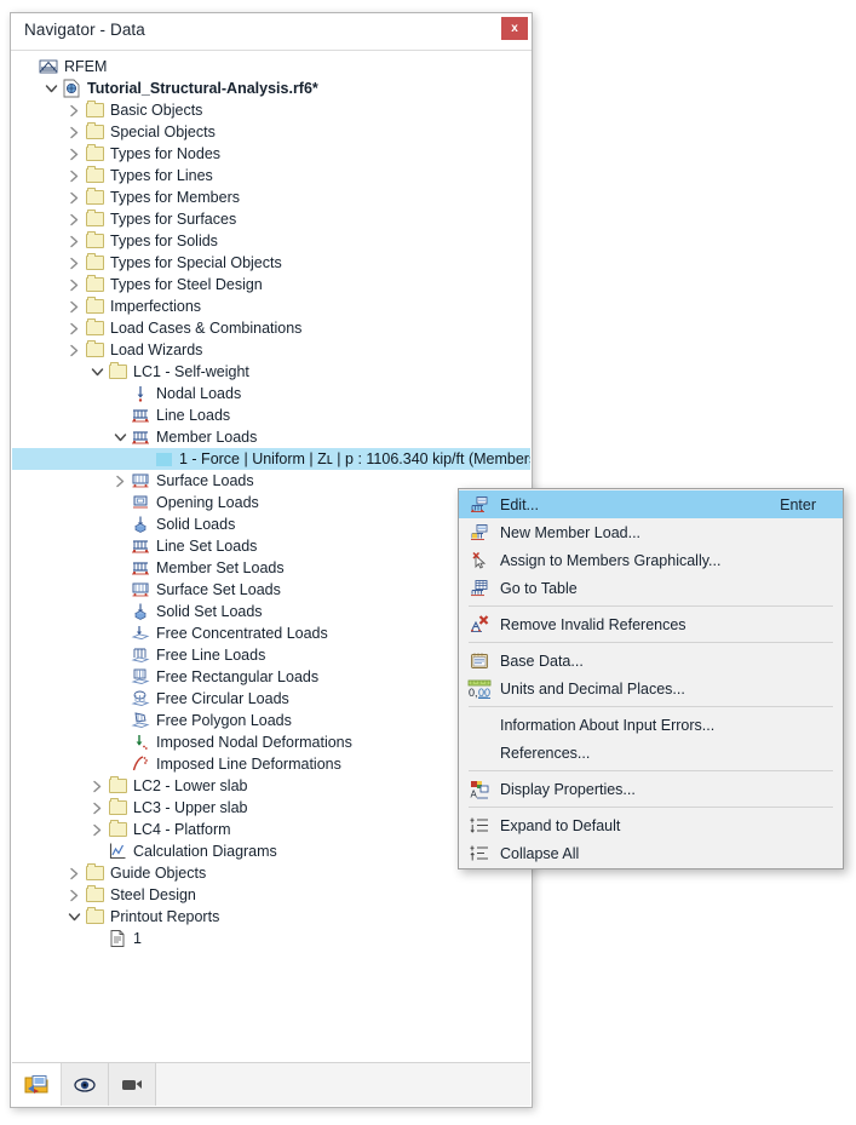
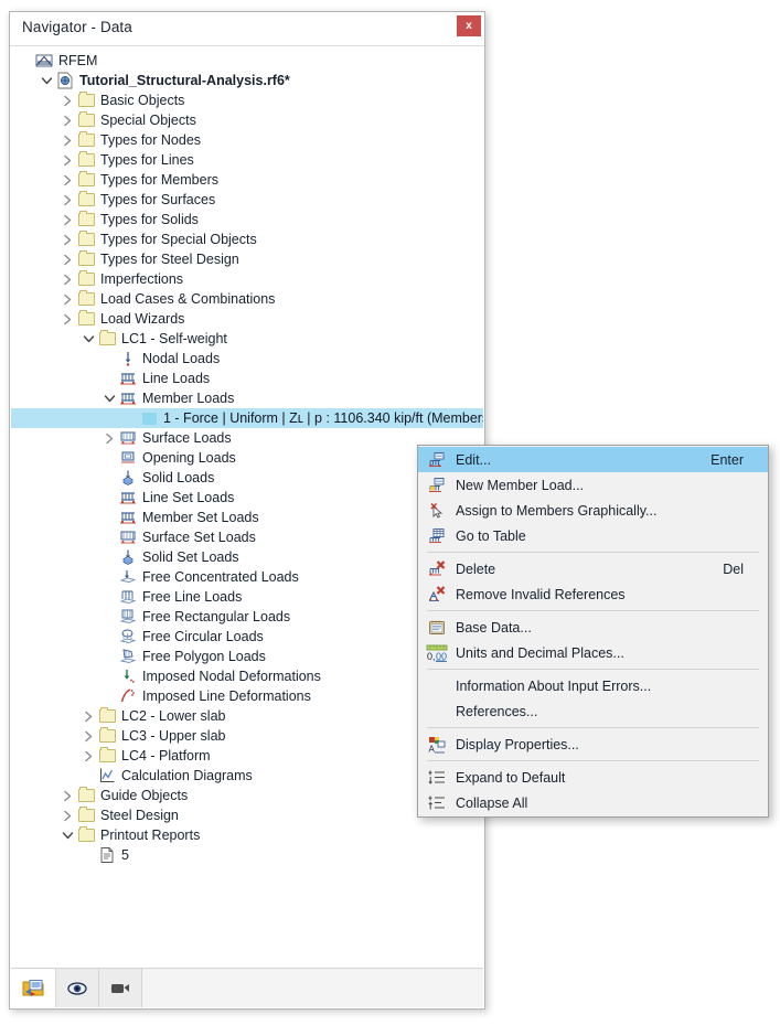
  Navigator - Data
  x
  RFEM
  Tutorial_Structural-Analysis.rf6*
  Basic Objects
  Special Objects
  Types for Nodes
  Types for Lines
  Types for Members
  Types for Surfaces
  Types for Solids
  Types for Special Objects
  Types for Steel Design
  Imperfections
  Load Cases & Combinations
  Load Wizards
  LC1 - Self-weight
  Nodal Loads
  Line Loads
  Member Loads
  1 - Force | Uniform | Zʟ | p : 1106.340 kip/ft (Member
  Surface Loads
  Opening Loads
  Solid Loads
  Line Set Loads
  Member Set Loads
  Surface Set Loads
  Solid Set Loads
  Free Concentrated Loads
  Free Line Loads
  Free Rectangular Loads
  Free Circular Loads
  Free Polygon Loads
  Imposed Nodal Deformations
  Imposed Line Deformations
  LC2 - Lower slab
  LC3 - Upper slab
  LC4 - Platform
  Calculation Diagrams
  Guide Objects
  Steel Design
  Printout Reports
- 1
+ 5
  Edit...
  Enter
  New Member Load...
  Assign to Members Graphically...
  Go to Table
+ Delete
+ Del
  Remove Invalid References
  Base Data...
  0,
  00
  Units and Decimal Places...
  Information About Input Errors...
  References...
  A
  Display Properties...
  Expand to Default
  Collapse All
